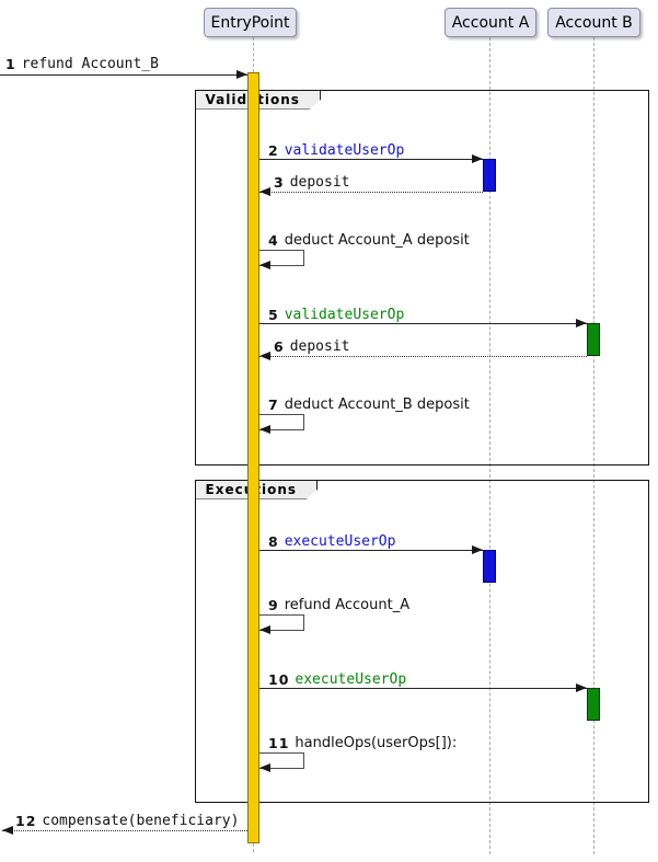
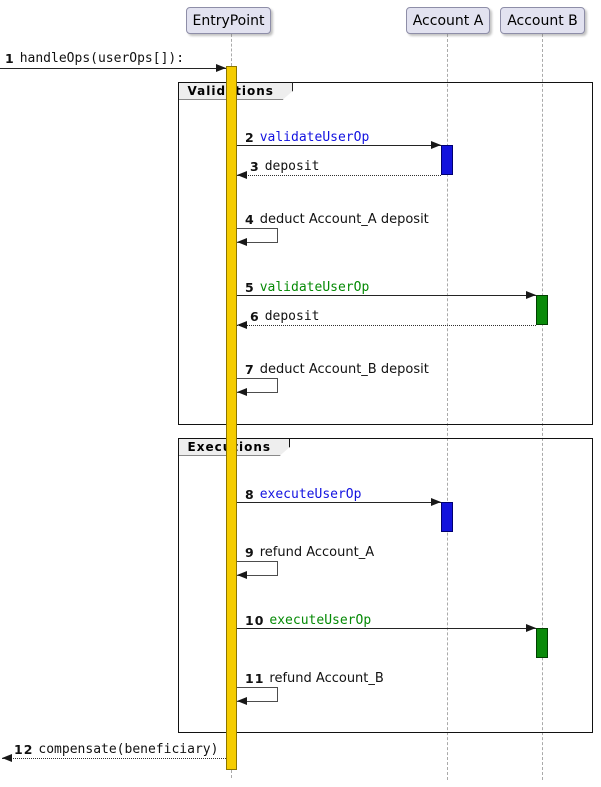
  EntryPoint
  Account A
  Account B
  Validtions
  Execions
  1
- refund Account_B
+ handleOps(userOps[]):
  2
  validateUserOp
  3
  deposit
  4
  deduct Account_A deposit
  5
  validateUserOp
  6
  deposit
  7
  deduct Account_B deposit
  8
  executeUserOp
  9
  refund Account_A
  10
  executeUserOp
  11
- handleOps(userOps[]):
+ refund Account_B
  12
  compensate(beneficiary)
